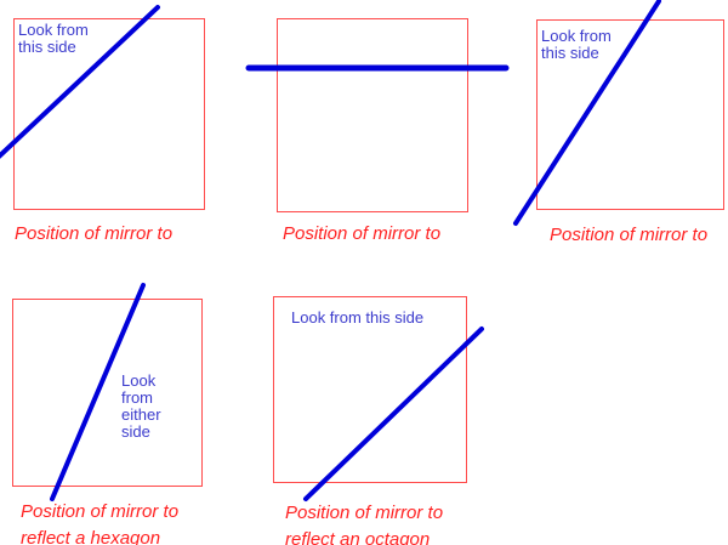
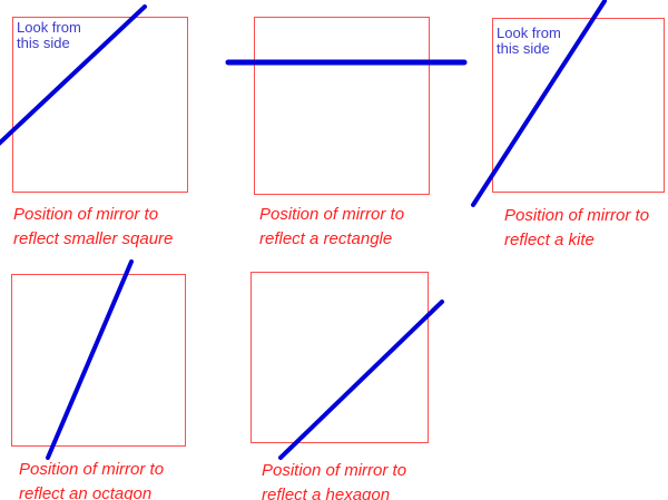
  Look from
  this side
  Look from
  this side
- Look
- from
- either
- side
- Look from this side
  Position of mirror to
+ reflect smaller sqaure
  Position of mirror to
+ reflect a rectangle
  Position of mirror to
+ reflect a kite
  Position of mirror to
- reflect a hexagon
+ reflect an octagon
  Position of mirror to
- reflect an octagon
+ reflect a hexagon
